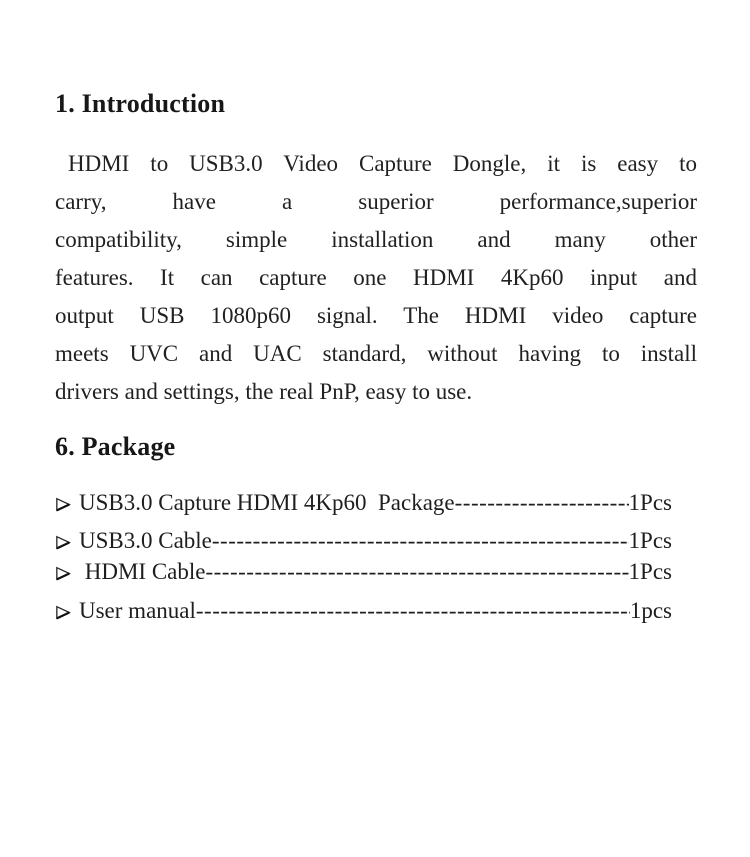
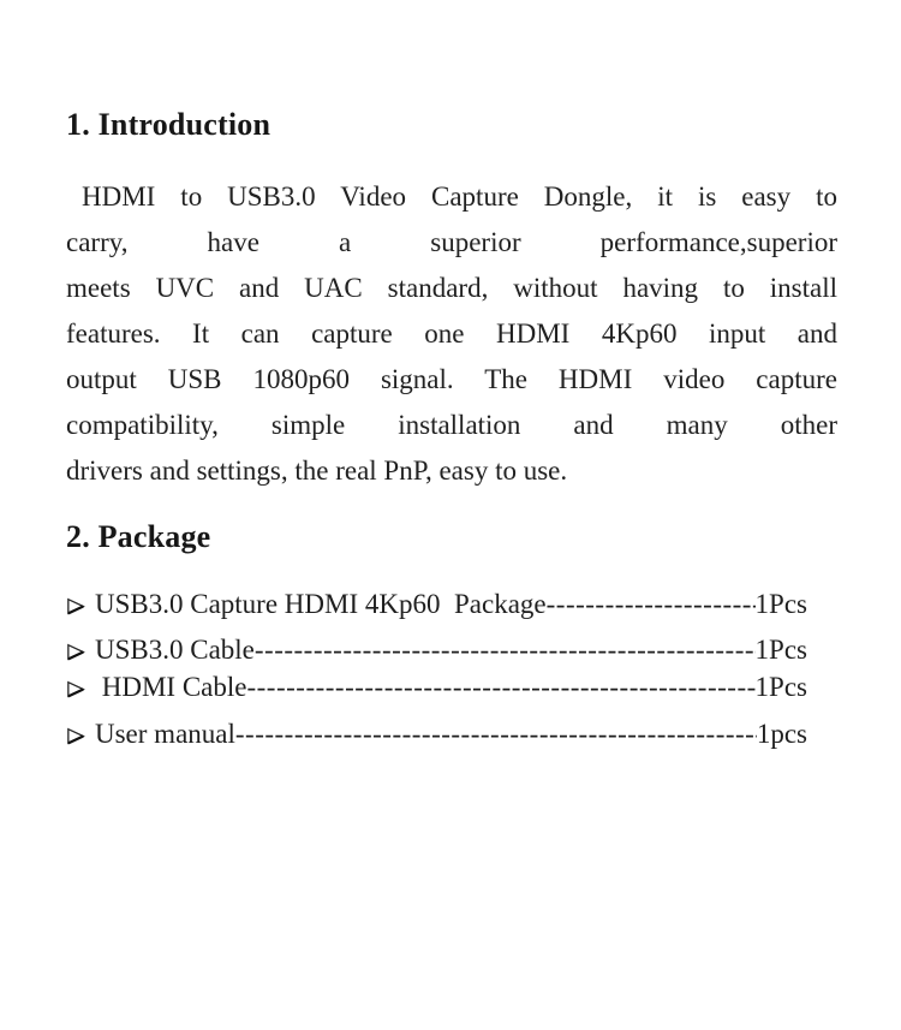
  1. Introduction
  HDMI to USB3.0 Video Capture Dongle, it is easy to
  carry, have a superior performance,superior
- compatibility, simple installation and many other
+ meets UVC and UAC standard, without having to install
  features. It can capture one HDMI 4Kp60 input and
  output USB 1080p60 signal. The HDMI video capture
- meets UVC and UAC standard, without having to install
+ compatibility, simple installation and many other
  drivers and settings, the real PnP, easy to use.
- 6. Package
+ 2. Package
  USB3.0 Capture HDMI 4Kp60 Package
  1Pcs
  USB3.0 Cable
  1Pcs
  HDMI Cable
  1Pcs
  User manual
  1pcs
